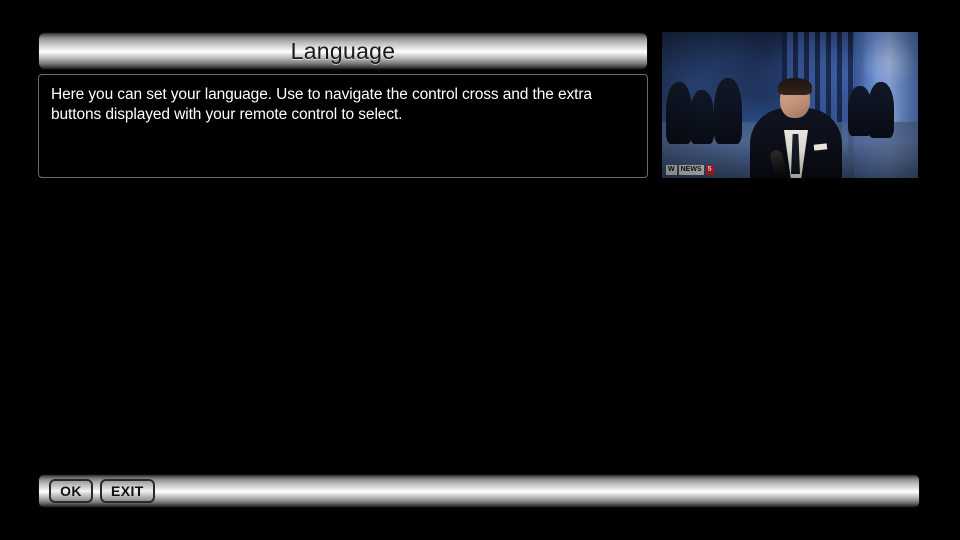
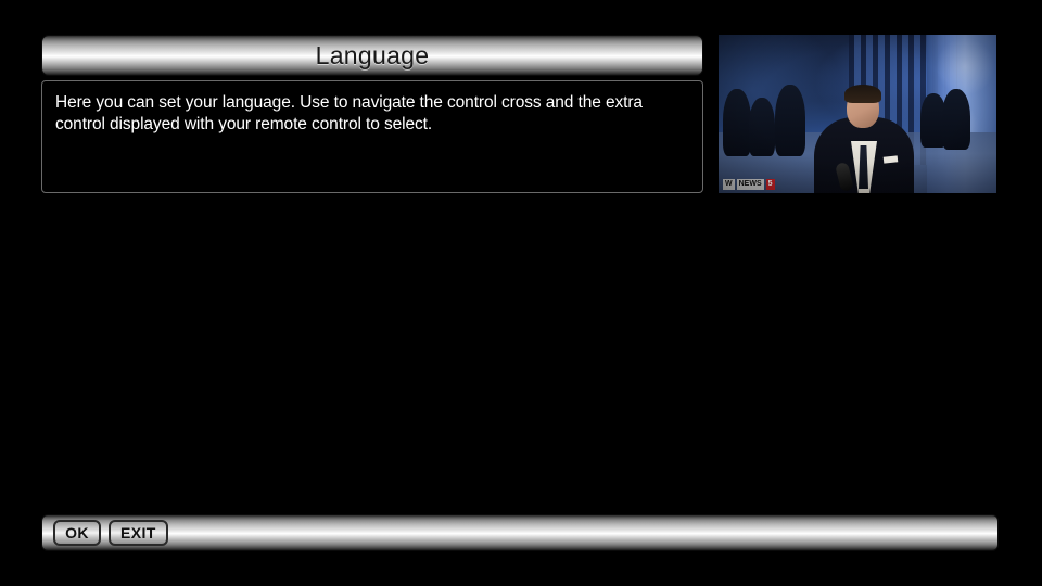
  Language
- Here you can set your language. Use to navigate the control cross and the extra buttons displayed with your remote control to select.
+ Here you can set your language. Use to navigate the control cross and the extra control displayed with your remote control to select.
  OK
  EXIT
